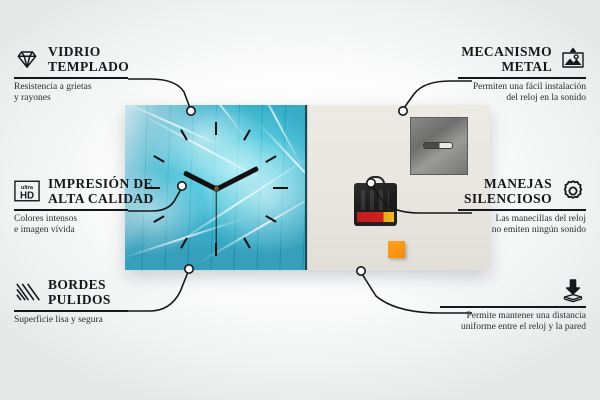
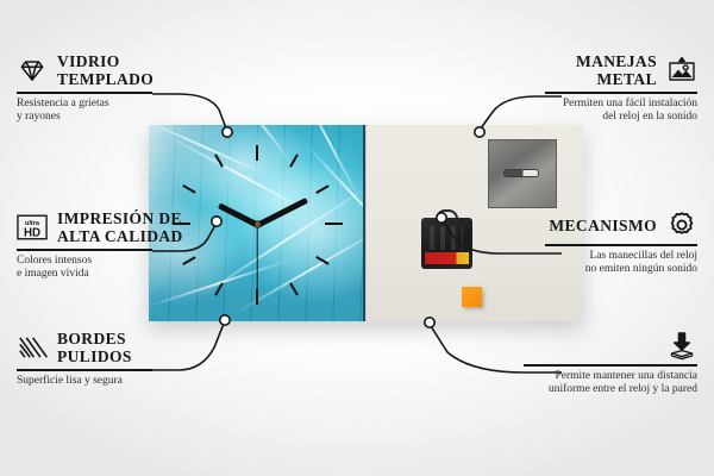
  VIDRIO
  TEMPLADO
  Resistencia a grietas
  y rayones
  HD
  IMPRESIÓN DE
  ALTA CALIDAD
  Colores intensos
  e imagen vívida
  BORDES
  PULIDOS
  Superficie lisa y segura
- MECANISMO
+ MANEJAS
  METAL
  Permiten una fácil instalación
  del reloj en la sonido
- MANEJAS
+ MECANISMO
- SILENCIOSO
  Las manecillas del reloj
  no emiten ningún sonido
  Permite mantener una distancia
  uniforme entre el reloj y la pared
